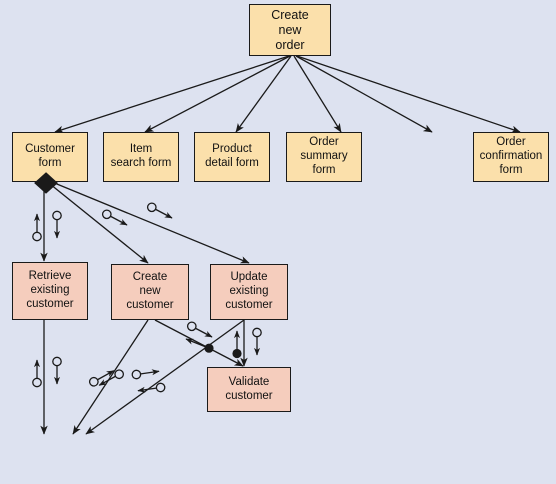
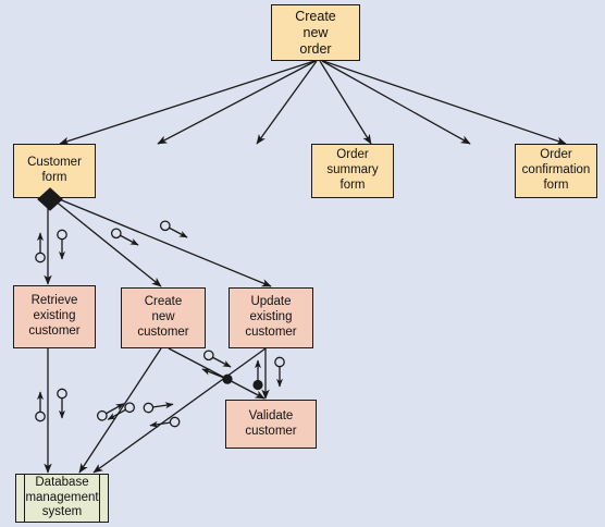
  Create
  new
  order
  Customer
  form
- Item
- search form
- Product
- detail form
  Order
  summary
  form
  Order
  confirmation
  form
  Retrieve
  existing
  customer
  Create
  new customer
  Update
  existing
  customer
  Validate
  customer
+ Database
+ management
+ system
